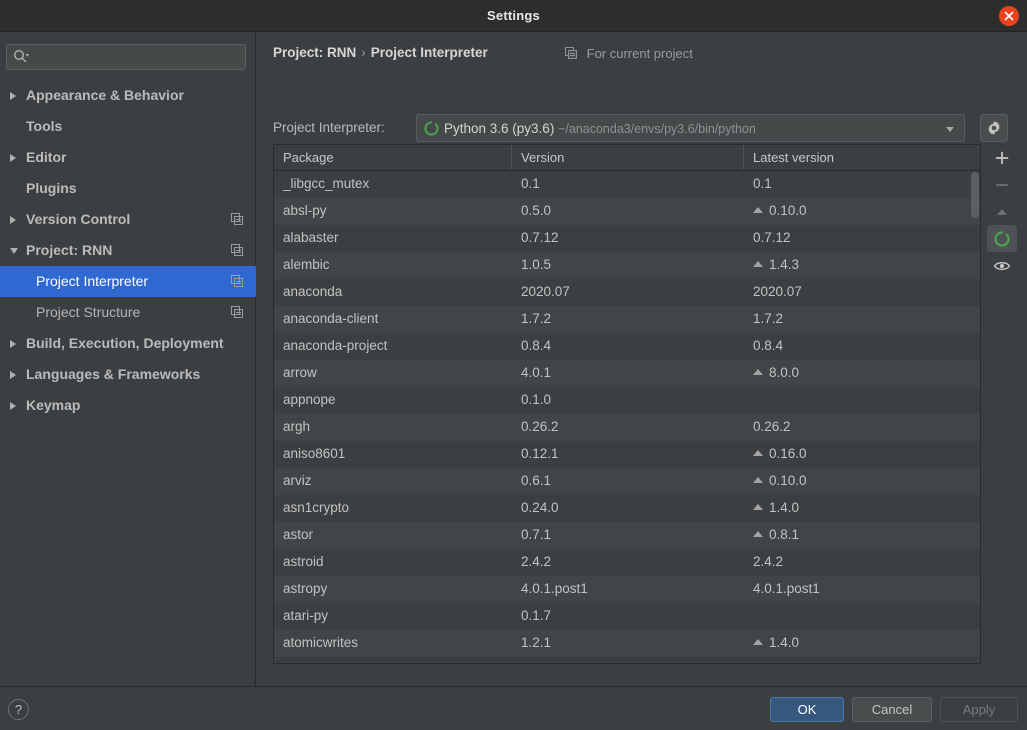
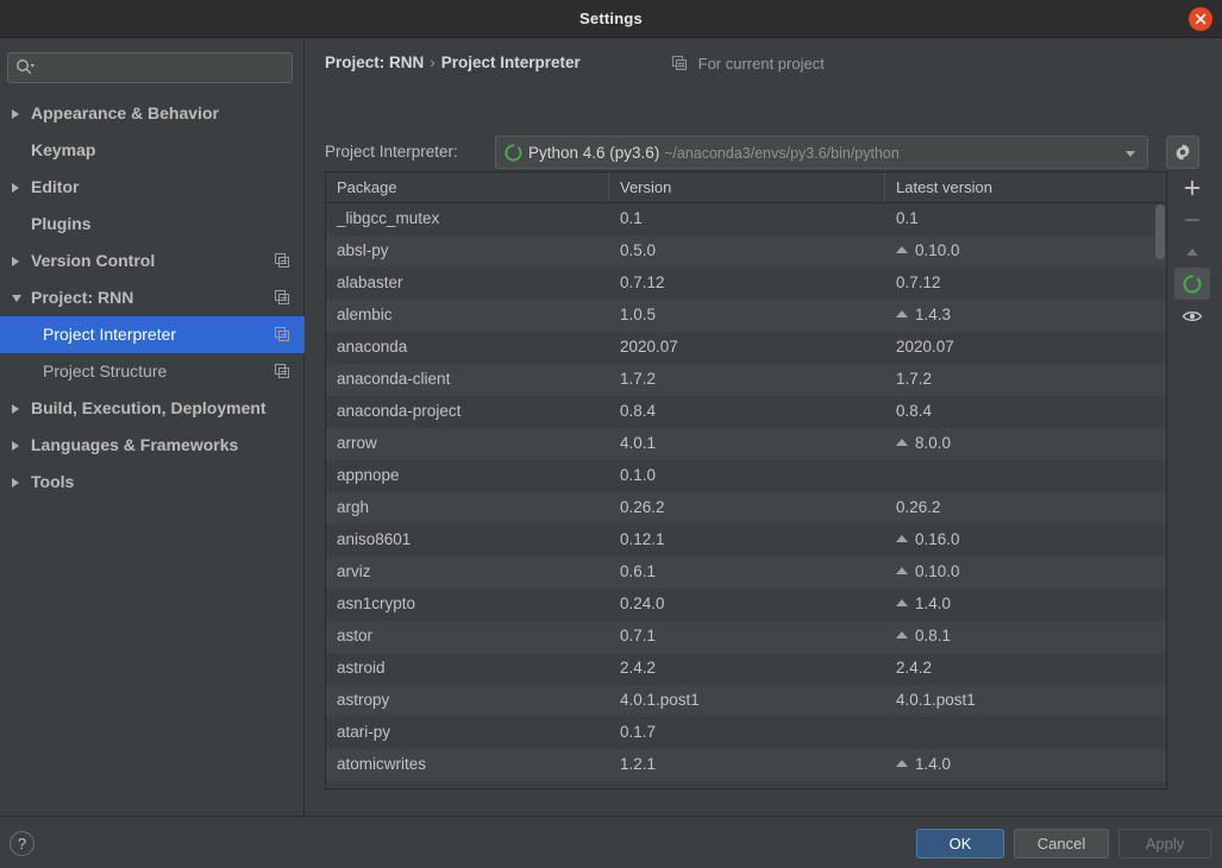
  Settings
  Appearance & Behavior
- Tools
+ Keymap
  Editor
  Plugins
  Version Control
  Project: RNN
  Project Interpreter
  Project Structure
  Build, Execution, Deployment
  Languages & Frameworks
- Keymap
+ Tools
  Project: RNN › Project Interpreter
  For current project
  Project Interpreter:
- Python 3.6 (py3.6) ~/anaconda3/envs/py3.6/bin/python
+ Python 4.6 (py3.6) ~/anaconda3/envs/py3.6/bin/python
  Package
  Version
  Latest version
  _libgcc_mutex
  0.1
  0.1
  absl-py
  0.5.0
  0.10.0
  alabaster
  0.7.12
  0.7.12
  alembic
  1.0.5
  1.4.3
  anaconda
  2020.07
  2020.07
  anaconda-client
  1.7.2
  1.7.2
  anaconda-project
  0.8.4
  0.8.4
  arrow
  4.0.1
  8.0.0
  appnope
  0.1.0
  argh
  0.26.2
  0.26.2
  aniso8601
  0.12.1
  0.16.0
  arviz
  0.6.1
  0.10.0
  asn1crypto
  0.24.0
  1.4.0
  astor
  0.7.1
  0.8.1
  astroid
  2.4.2
  2.4.2
  astropy
  4.0.1.post1
  4.0.1.post1
  atari-py
  0.1.7
  atomicwrites
  1.2.1
  1.4.0
  ?
  OK
  Cancel
  Apply
